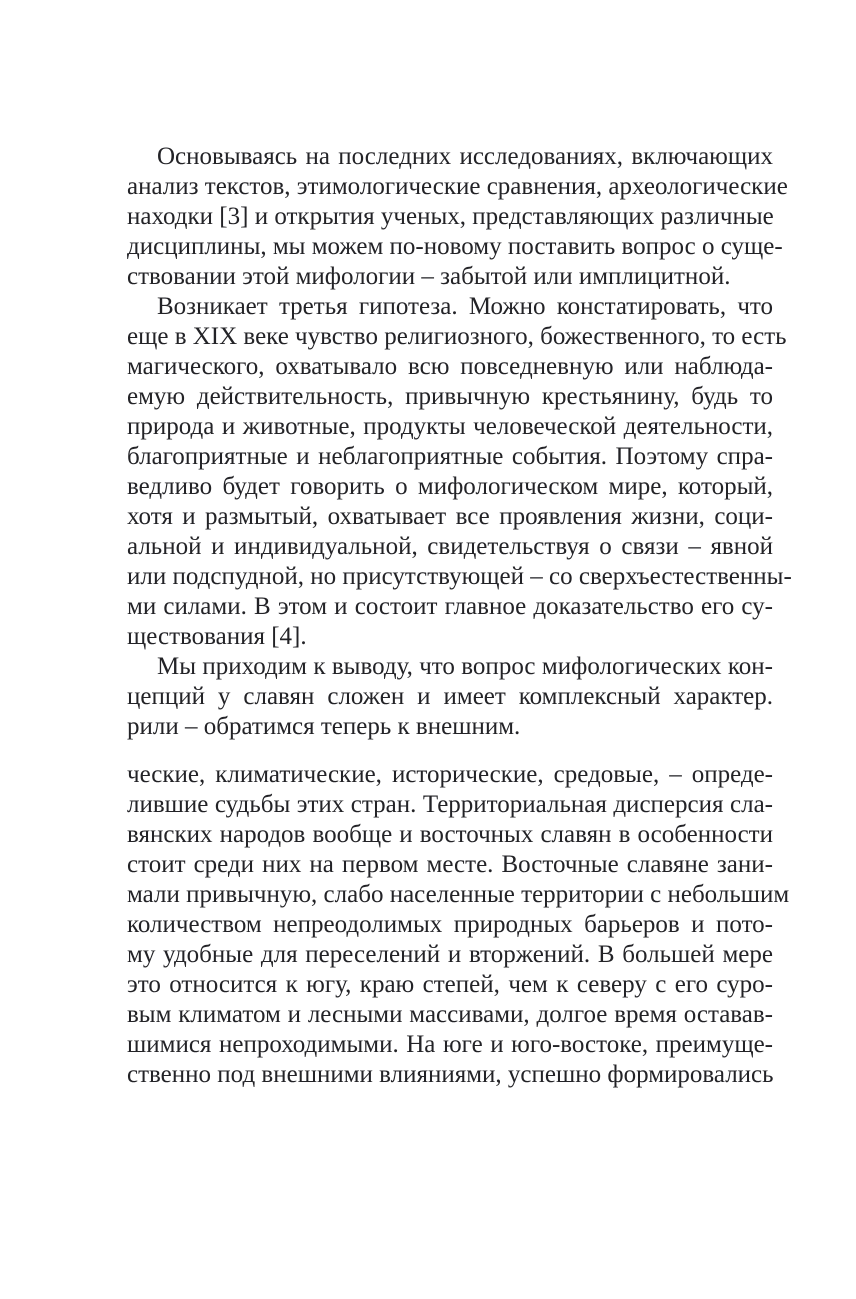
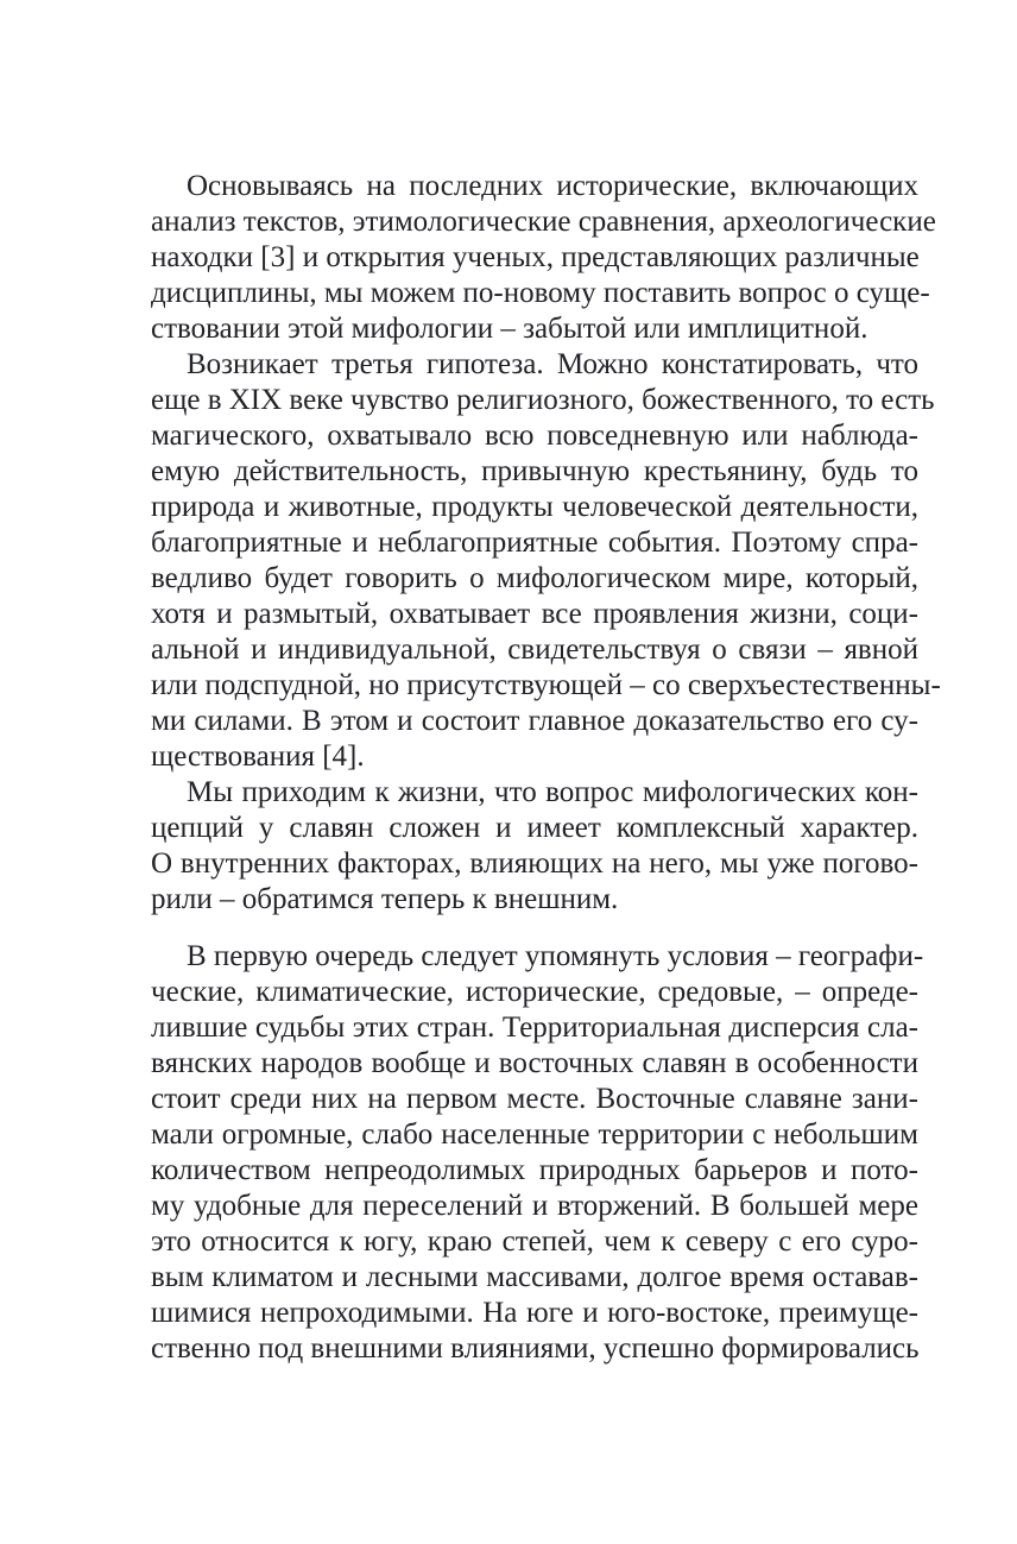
- Основываясь на последних исследованиях, включающих
+ Основываясь на последних исторические, включающих
  анализ текстов, этимологические сравнения, археологические
  находки [3] и открытия ученых, представляющих различные
  дисциплины, мы можем по-новому поставить вопрос о суще-
  ствовании этой мифологии – забытой или имплицитной.
  Возникает третья гипотеза. Можно констатировать, что
  еще в XIX веке чувство религиозного, божественного, то есть
  магического, охватывало всю повседневную или наблюда-
  емую действительность, привычную крестьянину, будь то
  природа и животные, продукты человеческой деятельности,
  благоприятные и неблагоприятные события. Поэтому спра-
  ведливо будет говорить о мифологическом мире, который,
  хотя и размытый, охватывает все проявления жизни, соци-
  альной и индивидуальной, свидетельствуя о связи – явной
  или подспудной, но присутствующей – со сверхъестественны-
  ми силами. В этом и состоит главное доказательство его су-
  ществования [4].
- Мы приходим к выводу, что вопрос мифологических кон-
+ Мы приходим к жизни, что вопрос мифологических кон-
  цепций у славян сложен и имеет комплексный характер.
+ О внутренних факторах, влияющих на него, мы уже погово-
  рили – обратимся теперь к внешним.
+ В первую очередь следует упомянуть условия – географи-
  ческие, климатические, исторические, средовые, – опреде-
  лившие судьбы этих стран. Территориальная дисперсия сла-
  вянских народов вообще и восточных славян в особенности
  стоит среди них на первом месте. Восточные славяне зани-
- мали привычную, слабо населенные территории с небольшим
+ мали огромные, слабо населенные территории с небольшим
  количеством непреодолимых природных барьеров и пото-
  му удобные для переселений и вторжений. В большей мере
  это относится к югу, краю степей, чем к северу с его суро-
  вым климатом и лесными массивами, долгое время оставав-
  шимися непроходимыми. На юге и юго-востоке, преимуще-
  ственно под внешними влияниями, успешно формировались
